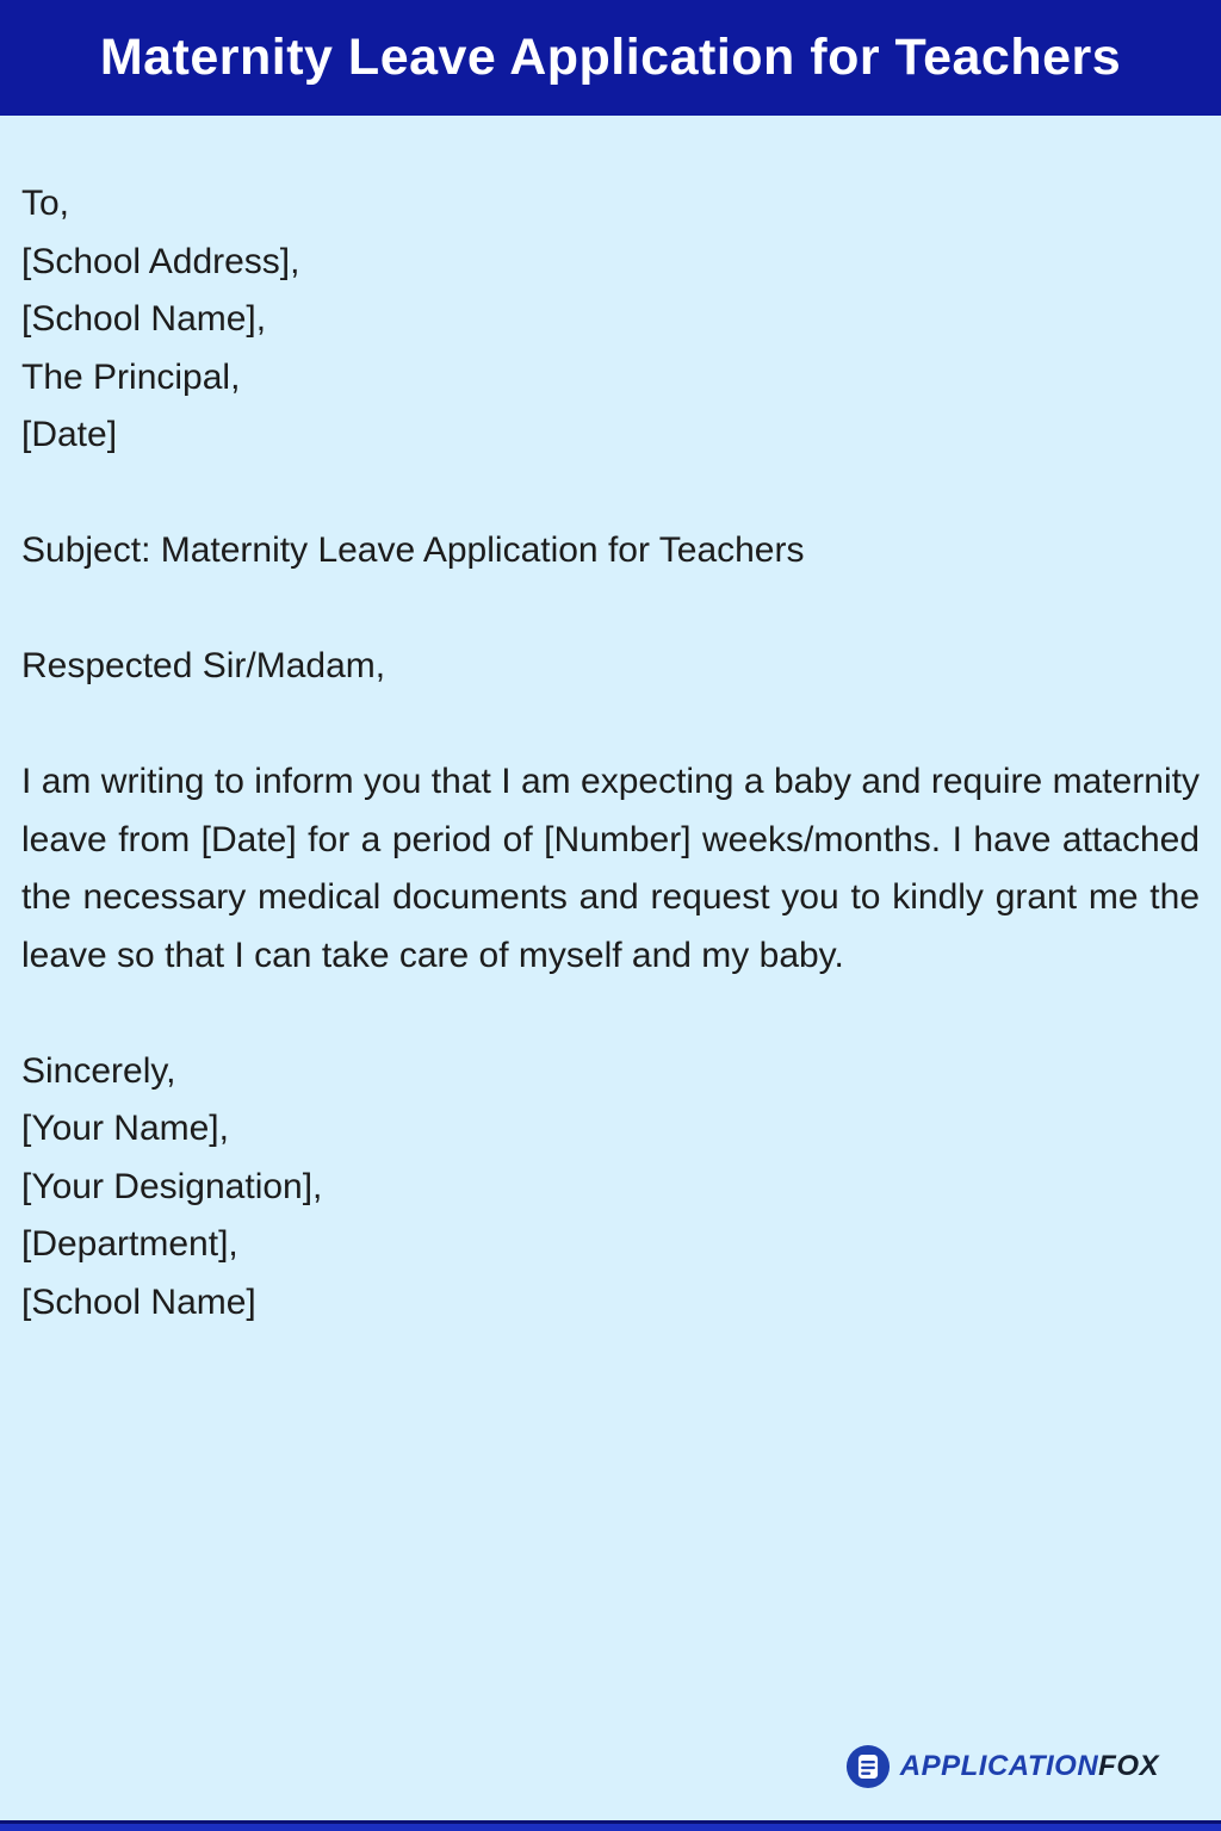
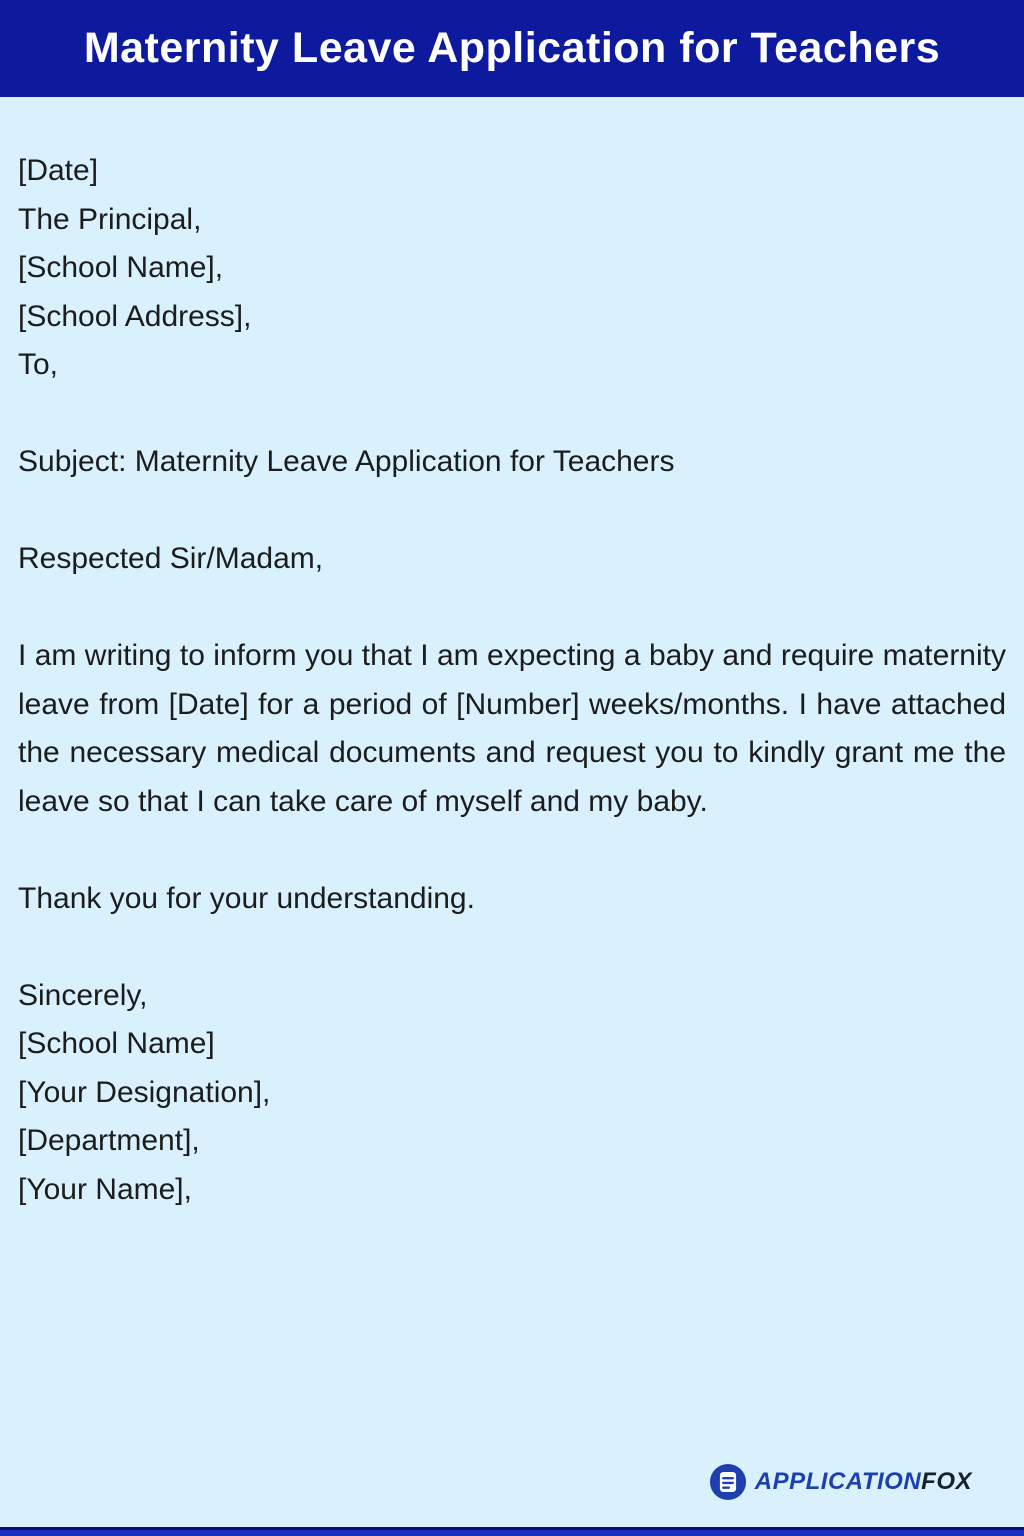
  Maternity Leave Application for Teachers
- To,
+ [Date]
- [School Address],
+ The Principal,
  [School Name],
- The Principal,
+ [School Address],
- [Date]
+ To,
  Subject: Maternity Leave Application for Teachers
  Respected Sir/Madam,
  I am writing to inform you that I am expecting a baby and require maternity leave from [Date] for a period of [Number] weeks/months. I have attached the necessary medical documents and request you to kindly grant me the leave so that I can take care of myself and my baby.
+ Thank you for your understanding.
  Sincerely,
- [Your Name],
+ [School Name]
  [Your Designation],
  [Department],
- [School Name]
+ [Your Name],
  APPLICATIONFOX
